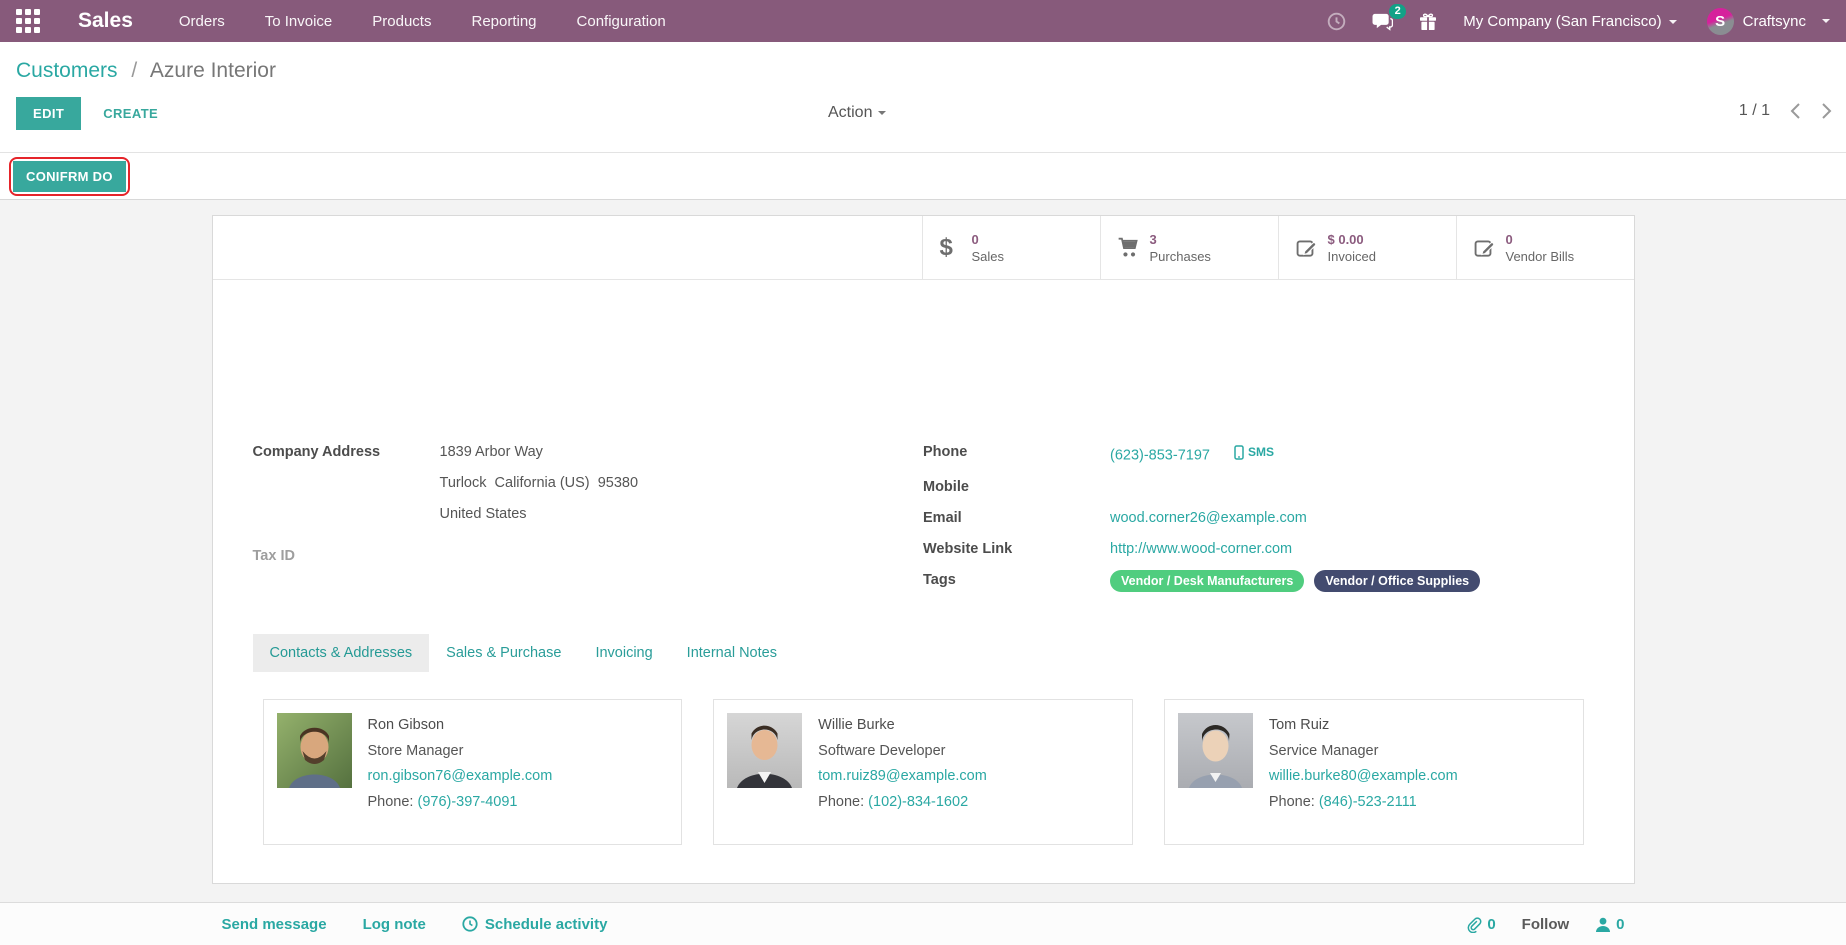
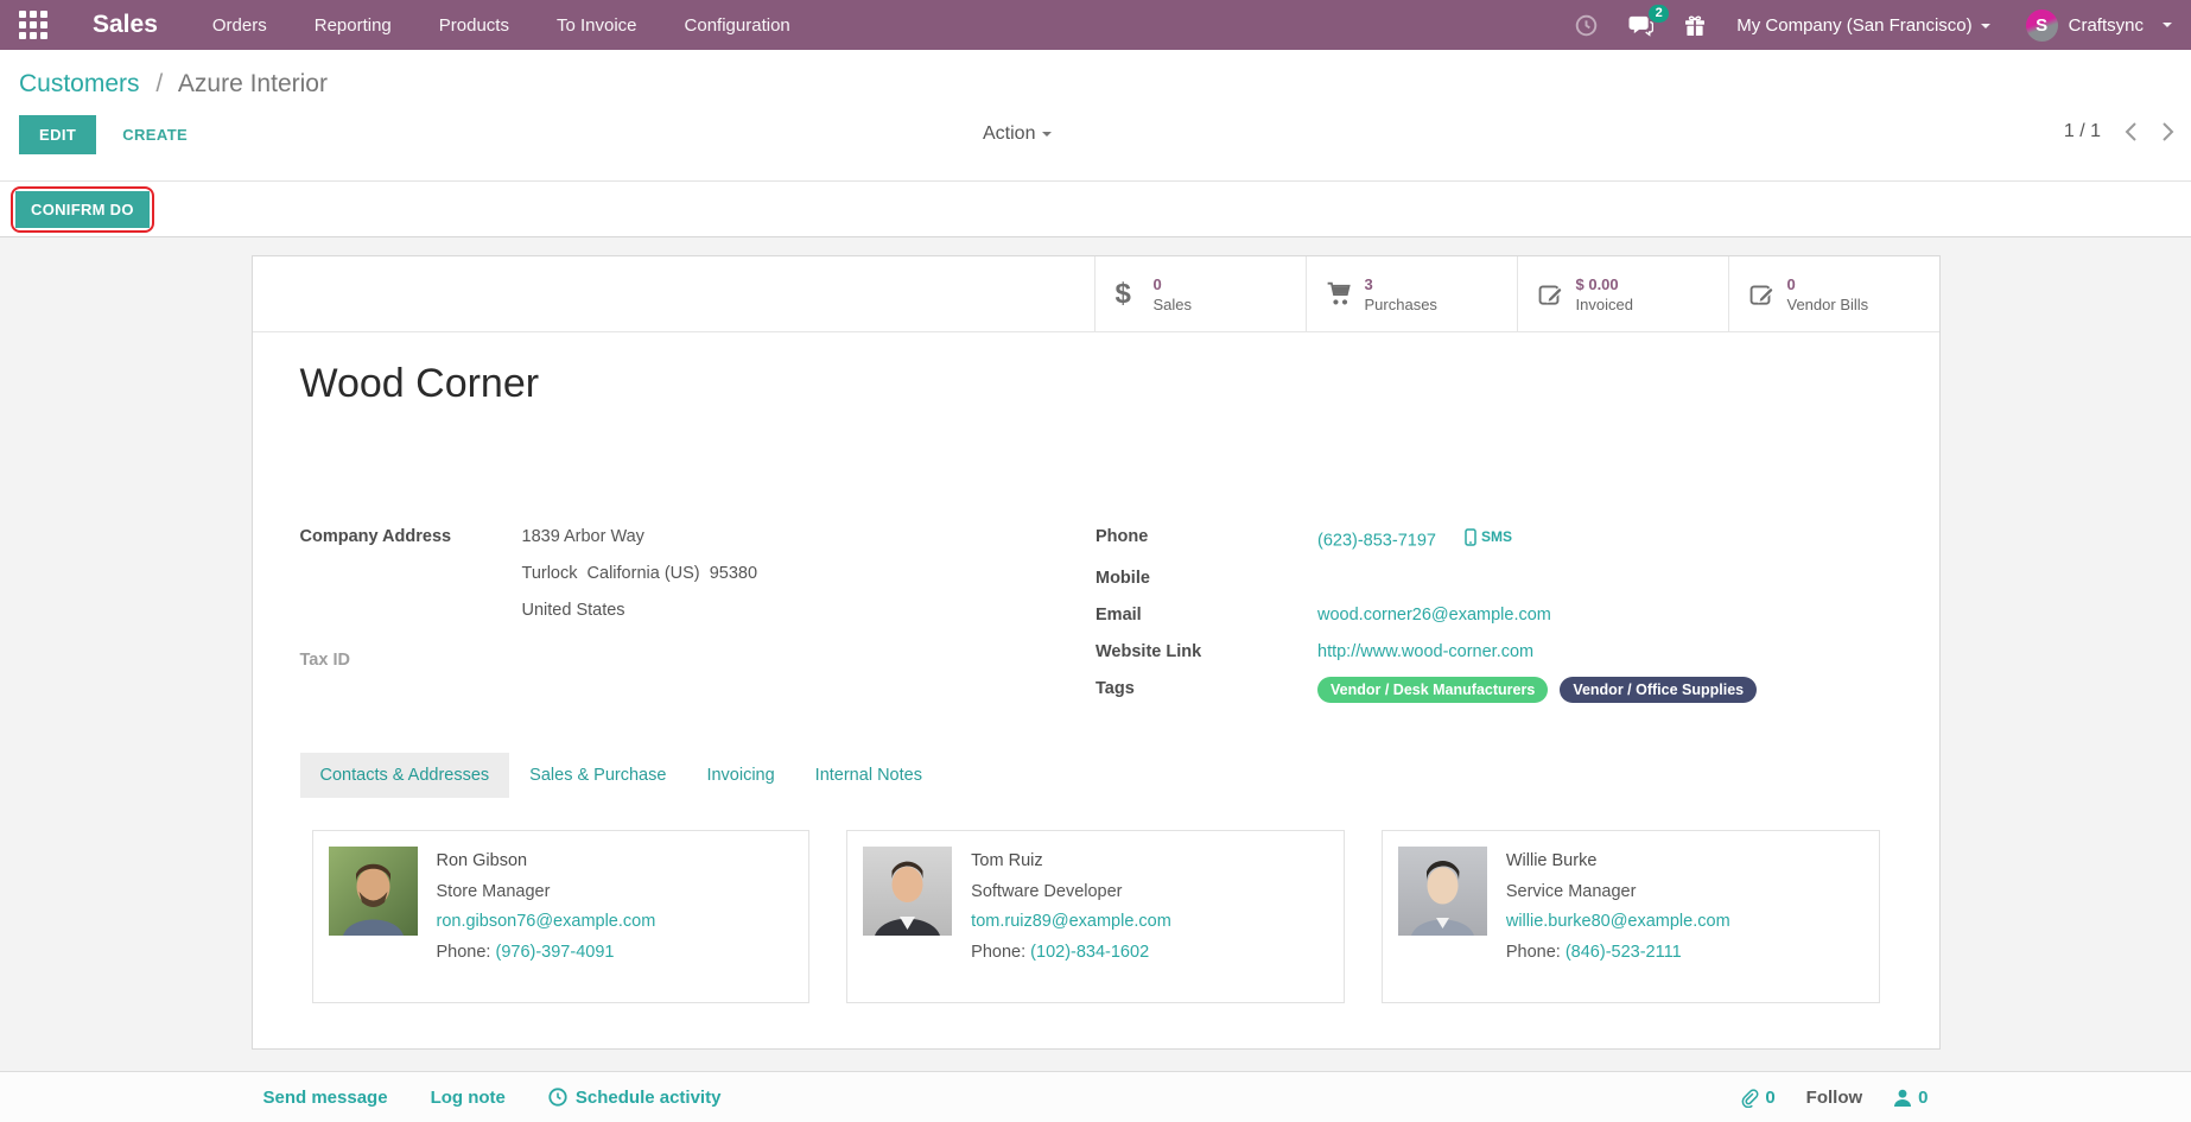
  Sales
  Orders
- To Invoice
+ Reporting
  Products
- Reporting
+ To Invoice
  Configuration
  2
  My Company (San Francisco)
  S
  Craftsync
  Customers / Azure Interior
  EDIT
  CREATE
  Action
  1 / 1
  CONIFRM DO
  $
  0
  Sales
  3
  Purchases
  $ 0.00
  Invoiced
  0
  Vendor Bills
+ Wood Corner
  Company Address
  1839 Arbor Way
  Turlock California (US) 95380
  United States
  Tax ID
  Phone
  (623)-853-7197
  SMS
  Mobile
  Email
  wood.corner26@example.com
  Website Link
  http://www.wood-corner.com
  Tags
  Vendor / Desk Manufacturers Vendor / Office Supplies
  Contacts & Addresses
  Sales & Purchase
  Invoicing
  Internal Notes
  Ron Gibson
  Store Manager
  ron.gibson76@example.com
  Phone: (976)-397-4091
- Willie Burke
+ Tom Ruiz
  Software Developer
  tom.ruiz89@example.com
  Phone: (102)-834-1602
- Tom Ruiz
+ Willie Burke
  Service Manager
  willie.burke80@example.com
  Phone: (846)-523-2111
  Send message
  Log note
  Schedule activity
  0
  Follow
  0
